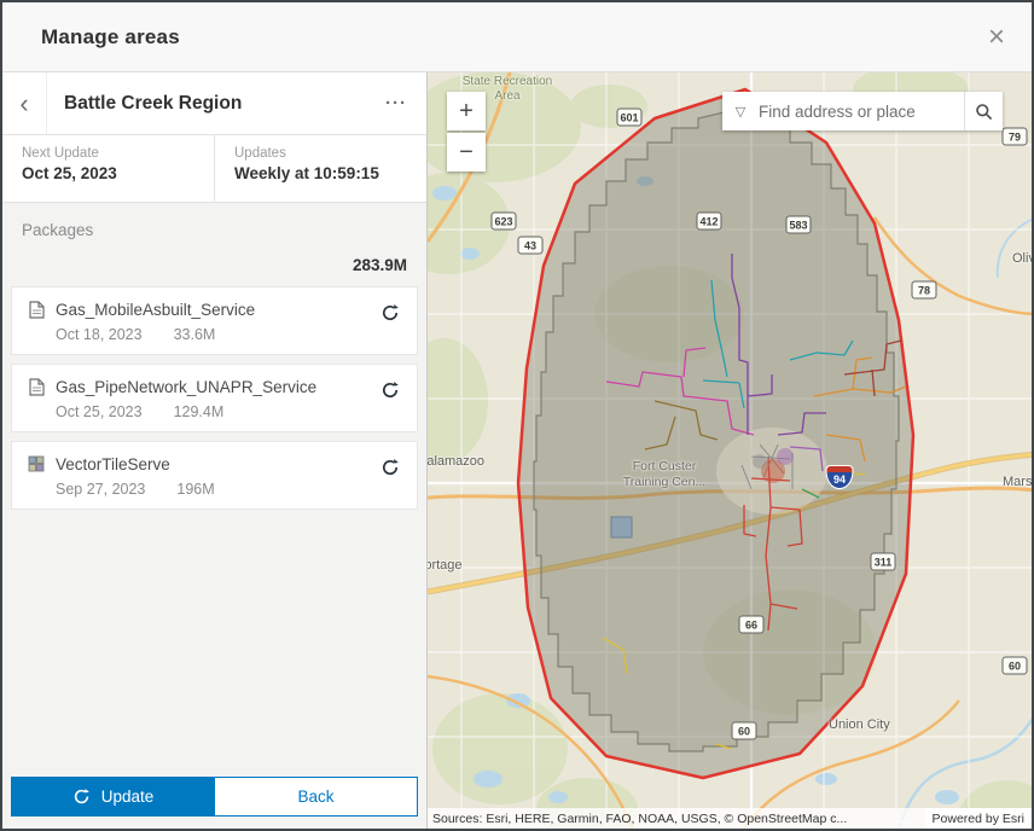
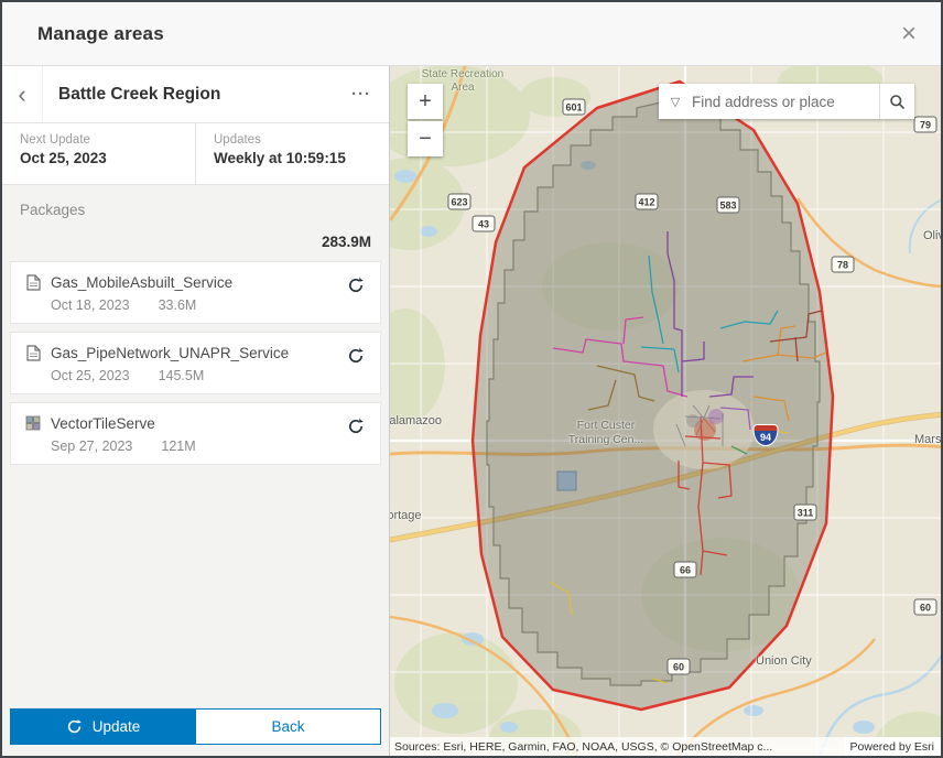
  Manage areas
  ×
  ‹
  Battle Creek Region
  ···
  Next Update
  Oct 25, 2023
  Updates
  Weekly at 10:59:15
  Packages
  283.9M
  Gas_MobileAsbuilt_Service
  Oct 18, 2023
  33.6M
  Gas_PipeNetwork_UNAPR_Service
  Oct 25, 2023
- 129.4M
+ 145.5M
  VectorTileServe
  Sep 27, 2023
- 196M
+ 121M
  Update
  Back
  601
  79
  623
  412
  583
  43
  78
  94
  311
  60
  66
  60
  State Recreation
  Area
  alamazoo
  Fort Custer
  Training Cen...
  ortage
  Union City
  +
  −
  ▽
  Find address or place
  Sources: Esri, HERE, Garmin, FAO, NOAA, USGS, © OpenStreetMap c...
  Powered by Esri
